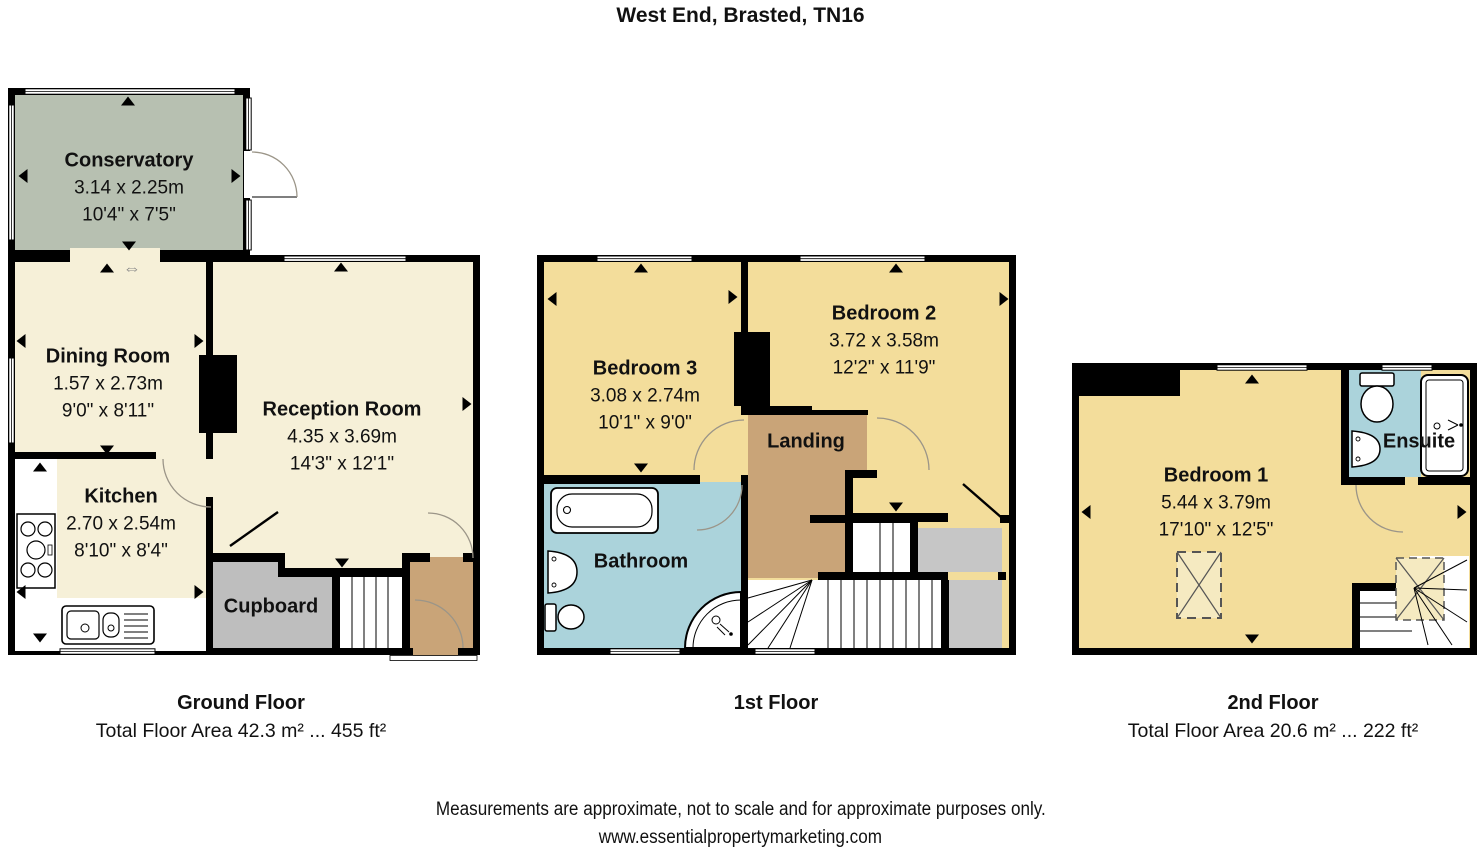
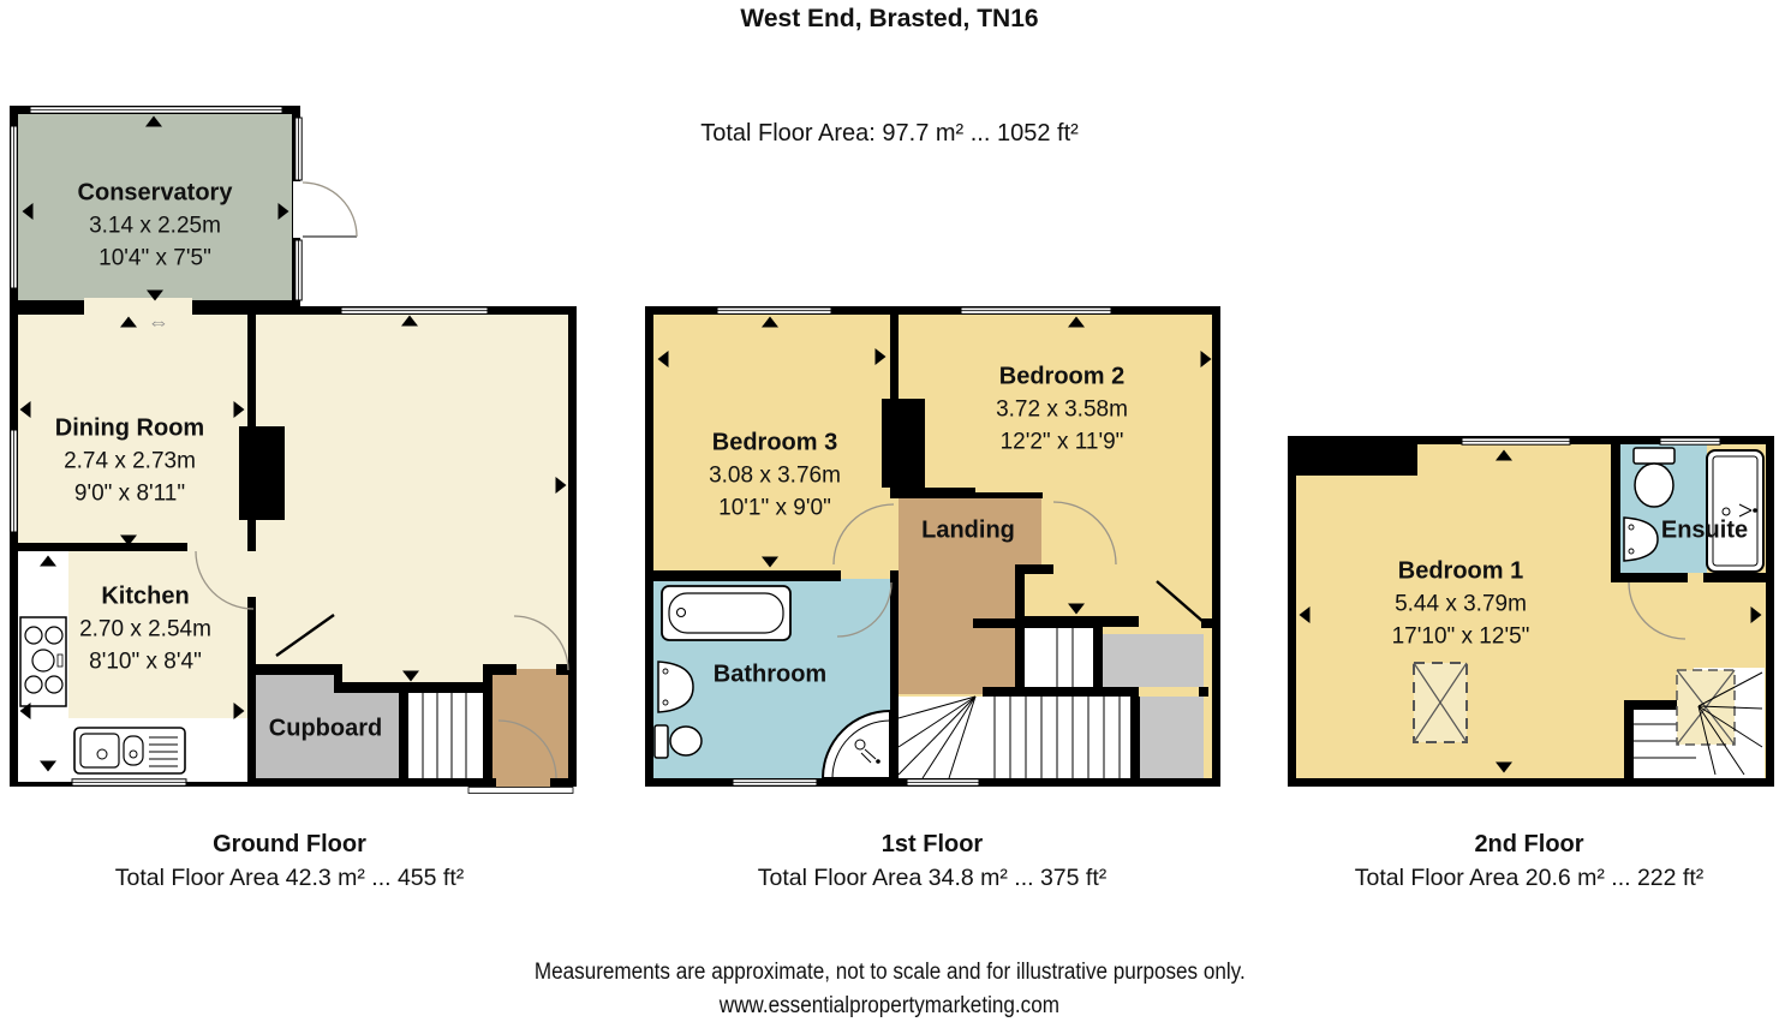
  ⇔
  West End, Brasted, TN16
+ Total Floor Area: 97.7 m² ... 1052 ft²
  Conservatory
  3.14 x 2.25m
  10'4" x 7'5"
  Dining Room
- 1.57 x 2.73m
+ 2.74 x 2.73m
  9'0" x 8'11"
- Reception Room
- 4.35 x 3.69m
- 14'3" x 12'1"
  Kitchen
  2.70 x 2.54m
  8'10" x 8'4"
  Cupboard
  Bedroom 3
- 3.08 x 2.74m
+ 3.08 x 3.76m
  10'1" x 9'0"
  Bedroom 2
  3.72 x 3.58m
  12'2" x 11'9"
  Landing
  Bathroom
  Bedroom 1
  5.44 x 3.79m
  17'10" x 12'5"
  Ensuite
  Ground Floor
  Total Floor Area 42.3 m² ... 455 ft²
  1st Floor
+ Total Floor Area 34.8 m² ... 375 ft²
  2nd Floor
  Total Floor Area 20.6 m² ... 222 ft²
- Measurements are approximate, not to scale and for approximate purposes only.
+ Measurements are approximate, not to scale and for illustrative purposes only.
  www.essentialpropertymarketing.com
